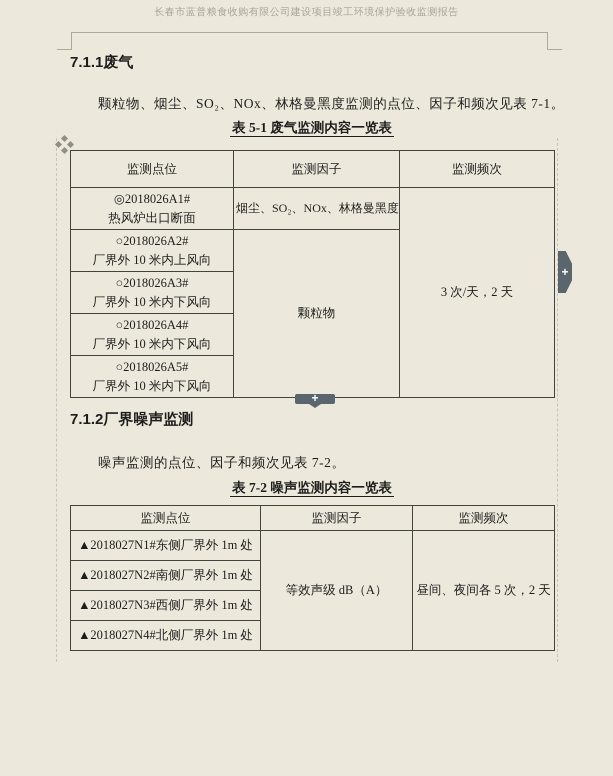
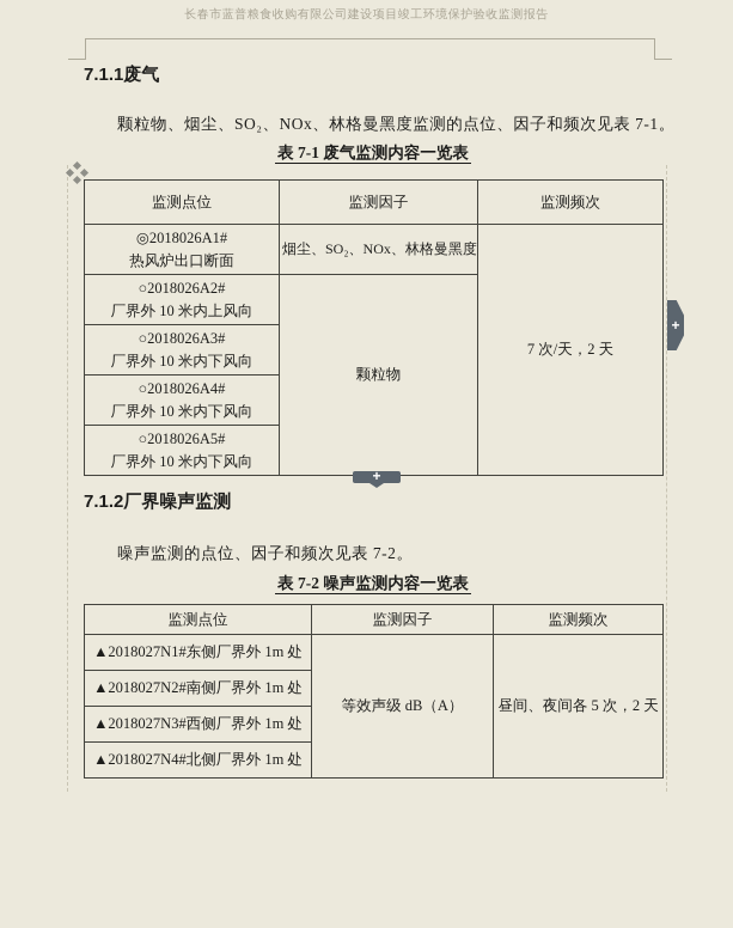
  长春市蓝普粮食收购有限公司建设项目竣工环境保护验收监测报告
  7.1.1废气
  颗粒物、烟尘、SO₂、NOx、林格曼黑度监测的点位、因子和频次见表 7-1。
- 表 5-1 废气监测内容一览表
+ 表 7-1 废气监测内容一览表
  监测点位	监测因子	监测频次
- ◎2018026A1# 热风炉出口断面	烟尘、SO₂、NOx、林格曼黑度	3 次/天，2 天
+ ◎2018026A1# 热风炉出口断面	烟尘、SO₂、NOx、林格曼黑度	7 次/天，2 天
  ○2018026A2# 厂界外 10 米内上风向	颗粒物
  ○2018026A3# 厂界外 10 米内下风向
  ○2018026A4# 厂界外 10 米内下风向
  ○2018026A5# 厂界外 10 米内下风向
  +
  +
  7.1.2厂界噪声监测
  噪声监测的点位、因子和频次见表 7-2。
  表 7-2 噪声监测内容一览表
  监测点位	监测因子	监测频次
  ▲2018027N1#东侧厂界外 1m 处	等效声级 dB（A）	昼间、夜间各 5 次，2 天
  ▲2018027N2#南侧厂界外 1m 处
  ▲2018027N3#西侧厂界外 1m 处
  ▲2018027N4#北侧厂界外 1m 处
